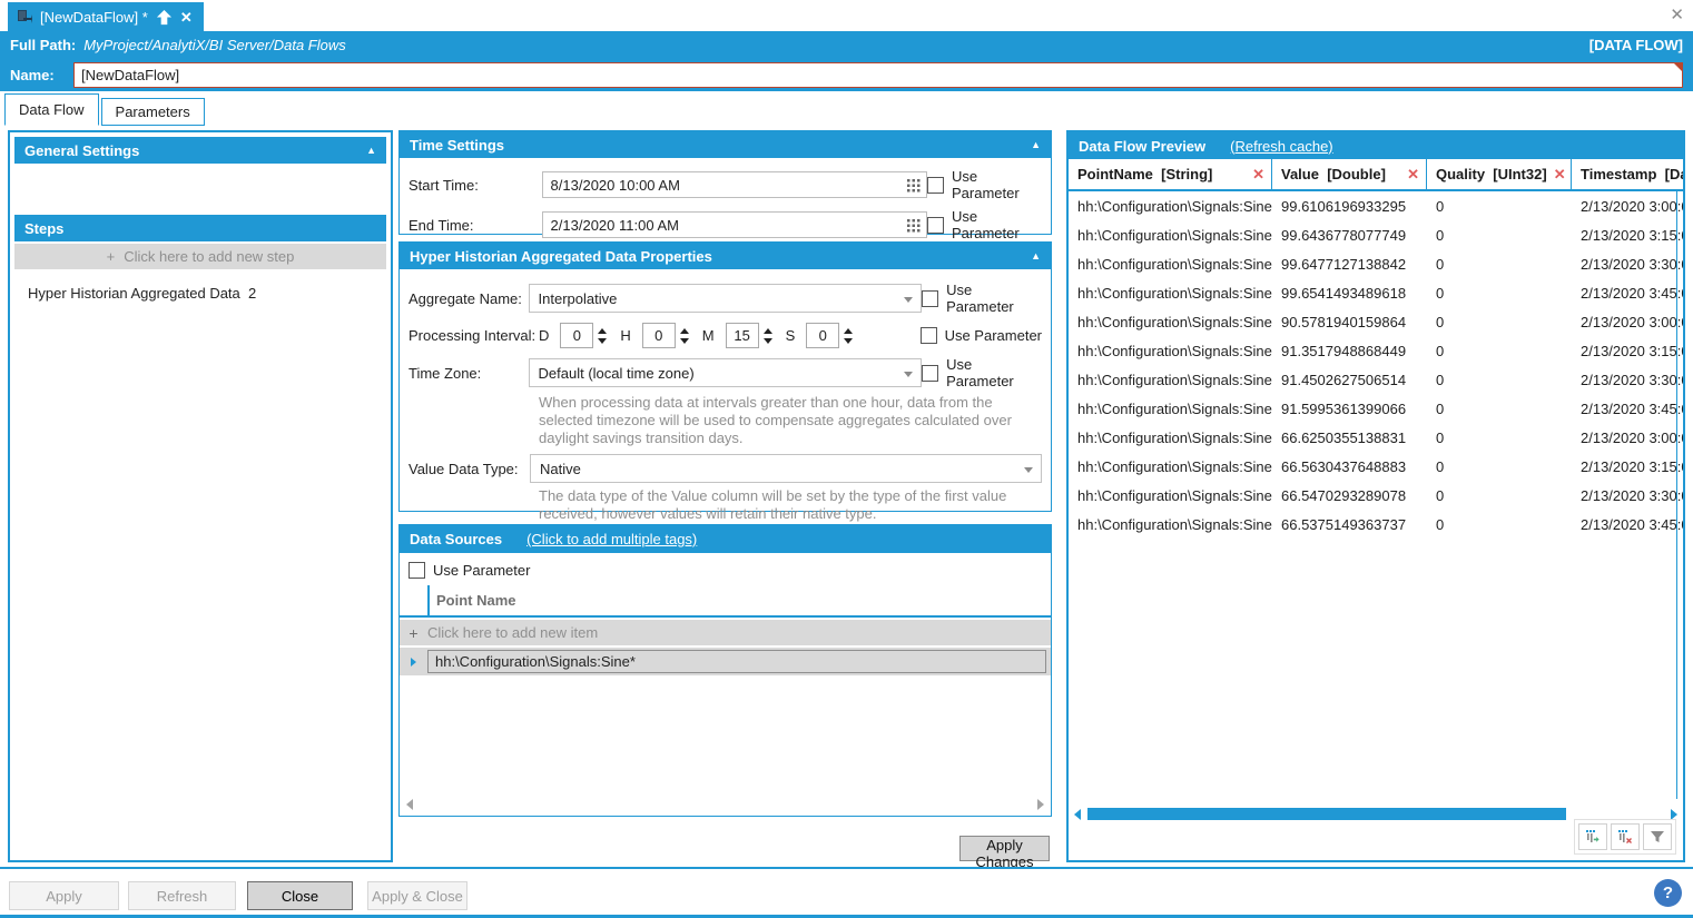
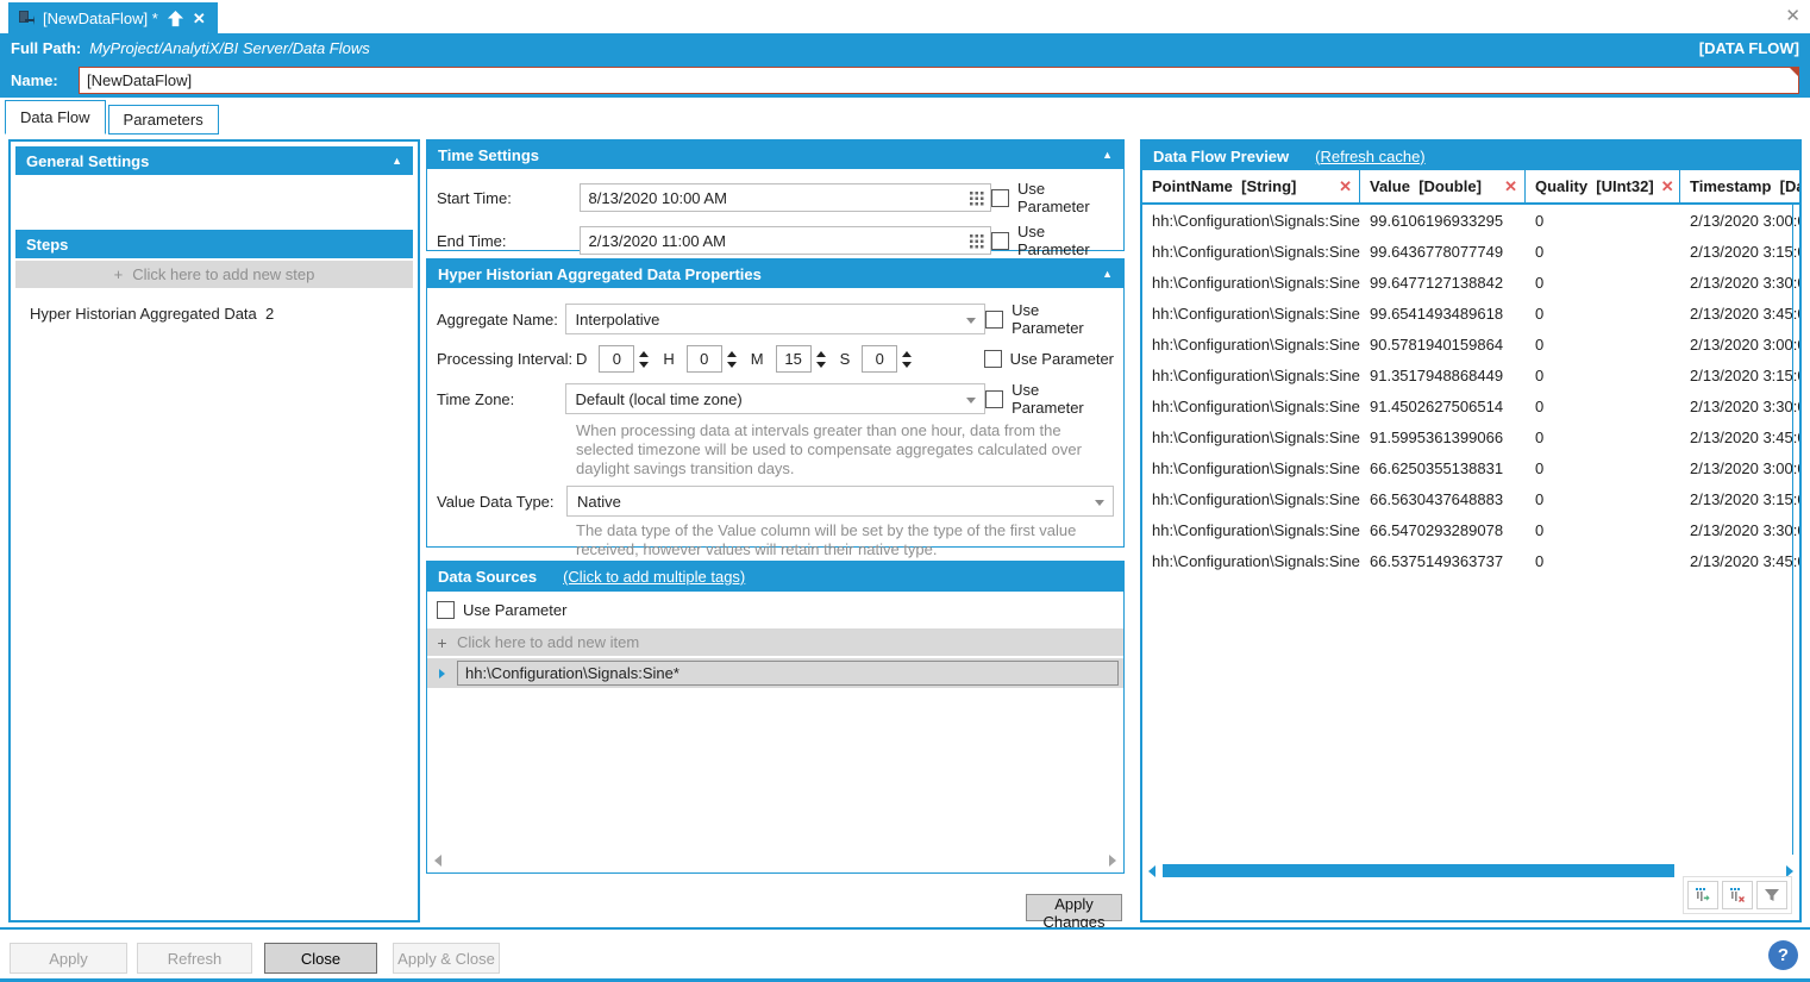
  [NewDataFlow] *
  ✕
  ✕
  Full Path:
  MyProject/AnalytiX/BI Server/Data Flows
  [DATA FLOW]
  Name:
  [NewDataFlow]
  Data Flow
  Parameters
  General Settings
  ▲
  Steps
  +
  Click here to add new step
  Hyper Historian Aggregated Data 2
  Time Settings
  ▲
  Start Time:
  8/13/2020 10:00 AM
  Use Parameter
  End Time:
  2/13/2020 11:00 AM
  Use Parameter
  Hyper Historian Aggregated Data Properties
  ▲
  Aggregate Name:
  Interpolative
  Use Parameter
  Processing Interval:
  D
  0
  H
  0
  M
  15
  S
  0
  Use Parameter
  Time Zone:
  Default (local time zone)
  Use Parameter
  When processing data at intervals greater than one hour, data from the selected timezone will be used to compensate aggregates calculated over daylight savings transition days.
  Value Data Type:
  Native
  The data type of the Value column will be set by the type of the first value received, however values will retain their native type.
  Data Sources
  (Click to add multiple tags)
  Use Parameter
- Point Name
  +
  Click here to add new item
  hh:\Configuration\Signals:Sine*
  Apply Changes
  Data Flow Preview
  (Refresh cache)
  PointName [String]
  ✕
  Value [Double]
  ✕
  Quality [UInt32]
  ✕
  Timestamp [D
  hh:\Configuration\Signals:Sine
  99.6106196933295
  0
  2/13/2020 3:00:
  hh:\Configuration\Signals:Sine
  99.6436778077749
  0
  2/13/2020 3:15:
  hh:\Configuration\Signals:Sine
  99.6477127138842
  0
  2/13/2020 3:30:
  hh:\Configuration\Signals:Sine
  99.6541493489618
  0
  2/13/2020 3:45:
  hh:\Configuration\Signals:Sine
  90.5781940159864
  0
  2/13/2020 3:00:
  hh:\Configuration\Signals:Sine
  91.3517948868449
  0
  2/13/2020 3:15:
  hh:\Configuration\Signals:Sine
  91.4502627506514
  0
  2/13/2020 3:30:
  hh:\Configuration\Signals:Sine
  91.5995361399066
  0
  2/13/2020 3:45:
  hh:\Configuration\Signals:Sine
  66.6250355138831
  0
  2/13/2020 3:00:
  hh:\Configuration\Signals:Sine
  66.5630437648883
  0
  2/13/2020 3:15:
  hh:\Configuration\Signals:Sine
  66.5470293289078
  0
  2/13/2020 3:30:
  hh:\Configuration\Signals:Sine
  66.5375149363737
  0
  2/13/2020 3:45:
  Apply
  Refresh
  Close
  Apply & Close
  ?
